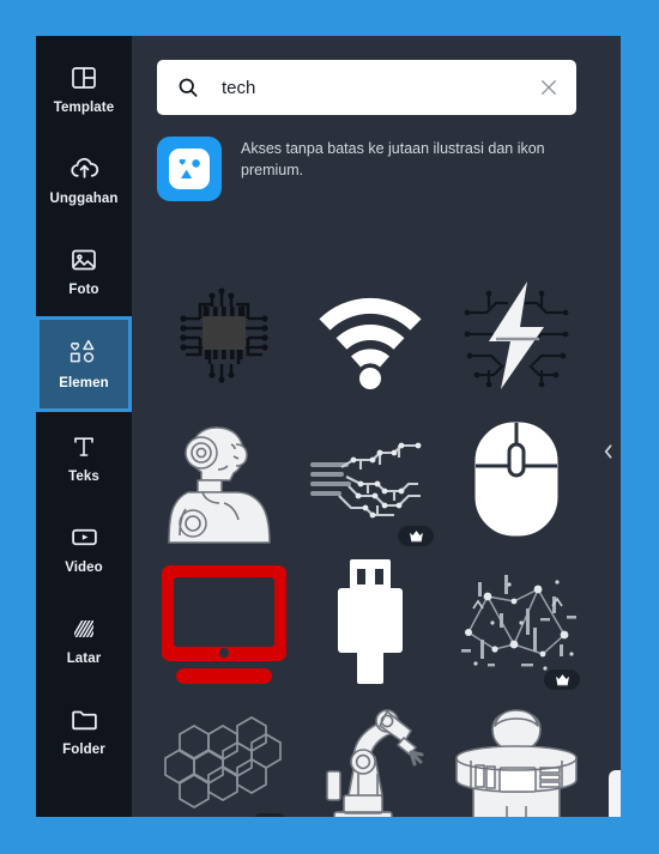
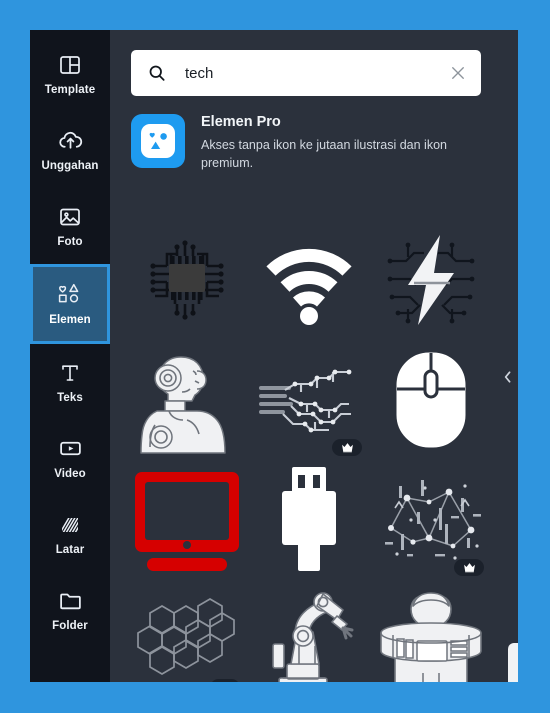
  Template
  Unggahan
  Foto
  Elemen
  Teks
  Video
  Latar
  Folder
  tech
+ Elemen Pro
- Akses tanpa batas ke jutaan ilustrasi dan ikon premium.
+ Akses tanpa ikon ke jutaan ilustrasi dan ikon premium.
